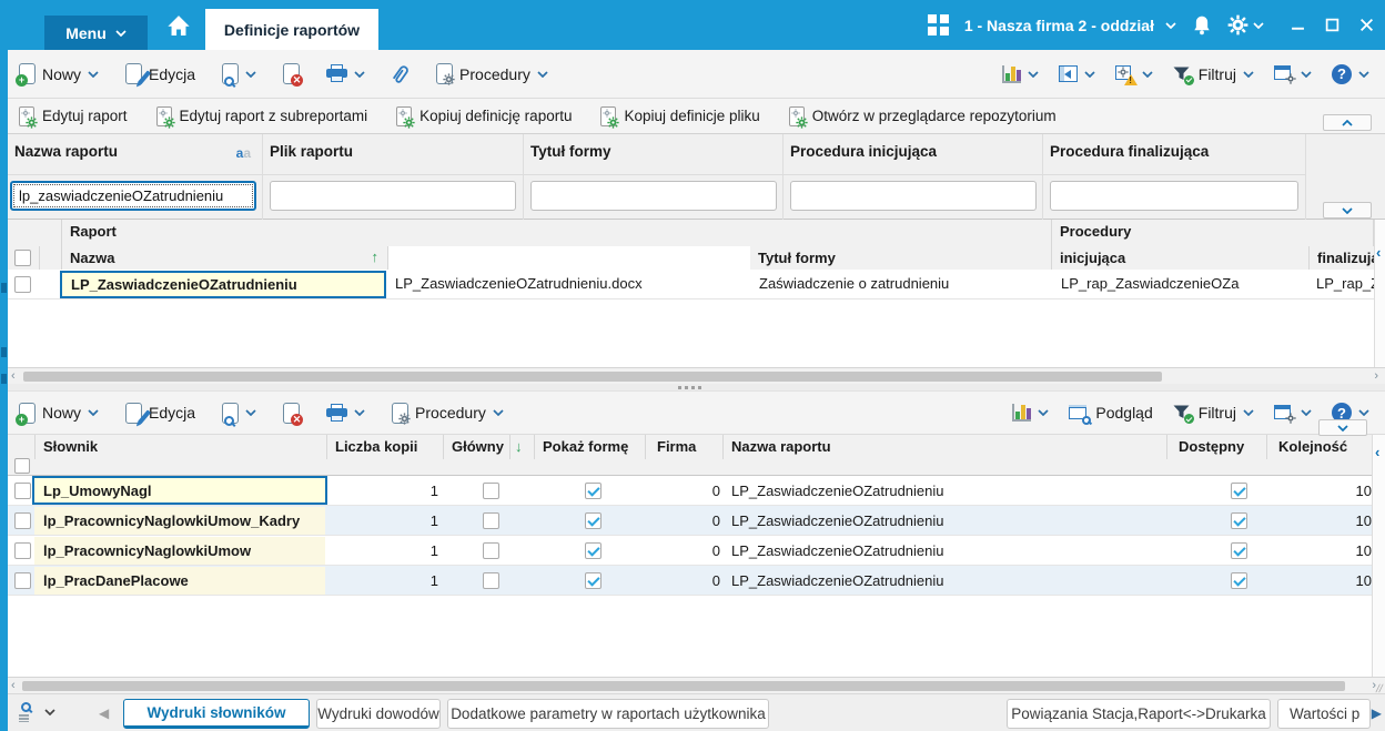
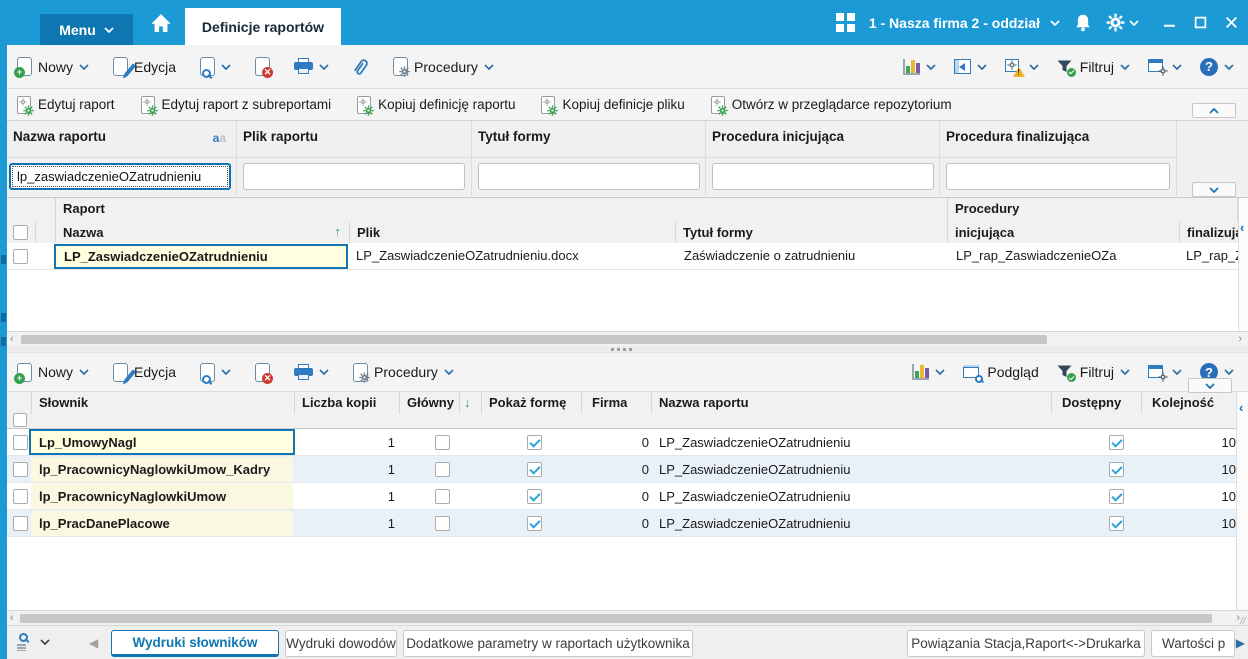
  Menu
  Definicje raportów
  1 - Nasza firma 2 - oddział
  +
  Nowy
  Edycja
  ✕
  Procedury
  Filtruj
  ?
  Edytuj raport
  Edytuj raport z subreportami
  Kopiuj definicję raportu
  Kopiuj definicje pliku
  Otwórz w przeglądarce repozytorium
  Nazwa raportu
  lp_zaswiadczenieOZatrudnieniu
  Plik raportu
  Tytuł formy
  Procedura inicjująca
  Procedura finalizująca
  Raport
  Procedury
  Nazwa
+ Plik
  Tytuł formy
  inicjująca
  finalizuj
  LP_ZaswiadczenieOZatrudnieniu
  LP_ZaswiadczenieOZatrudnieniu.docx
  Zaświadczenie o zatrudnieniu
  LP_rap_ZaswiadczenieOZa
  LP_rap_
  ‹
  ‹
  ›
  +
  Nowy
  Edycja
  ✕
  Procedury
  Podgląd
  Filtruj
  ?
  Słownik
  Liczba kopii
  Główny
  Pokaż formę
  Firma
  Nazwa raportu
  Dostępny
  Kolejność
  Lp_UmowyNagl
  1
  0
  LP_ZaswiadczenieOZatrudnieniu
  10
  lp_PracownicyNaglowkiUmow_Kadry
  1
  0
  LP_ZaswiadczenieOZatrudnieniu
  10
  lp_PracownicyNaglowkiUmow
  1
  0
  LP_ZaswiadczenieOZatrudnieniu
  10
  lp_PracDanePlacowe
  1
  0
  LP_ZaswiadczenieOZatrudnieniu
  10
  ‹
  ‹
  ›
  ◀
  Wydruki słowników
  Wydruki dowodów
  Dodatkowe parametry w raportach użytkownika
  Powiązania Stacja,Raport<->Drukarka
  Wartości p
  ▶
